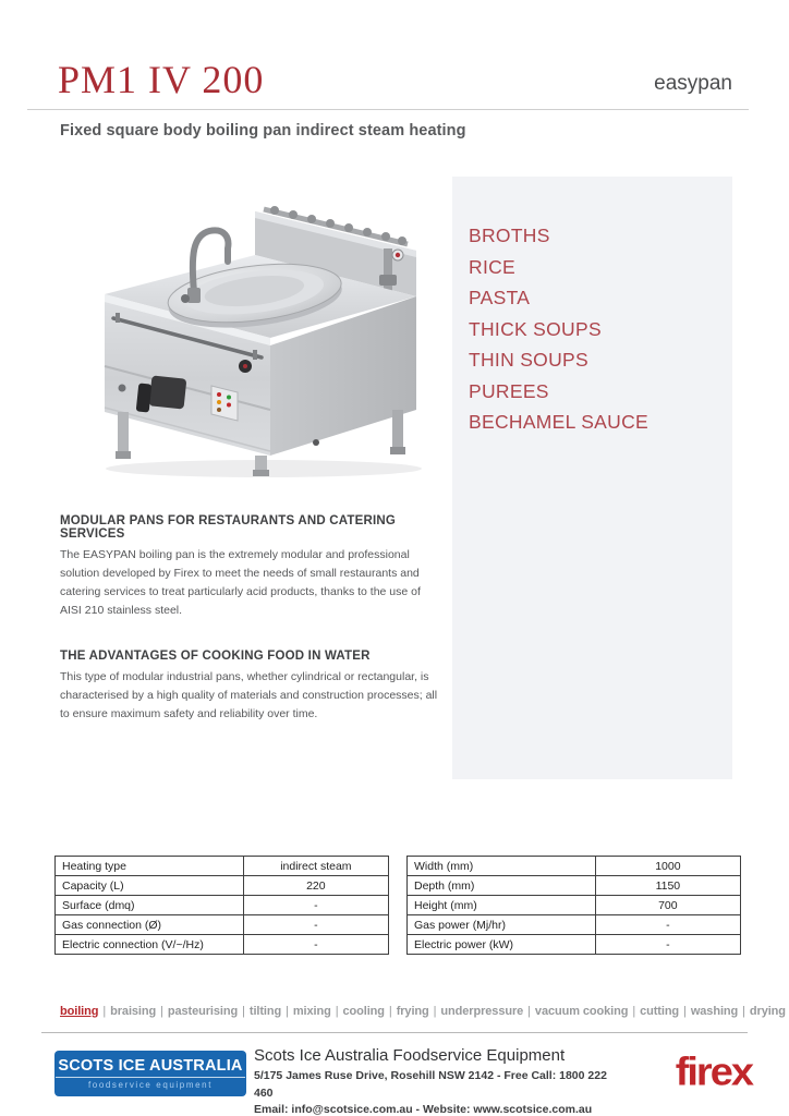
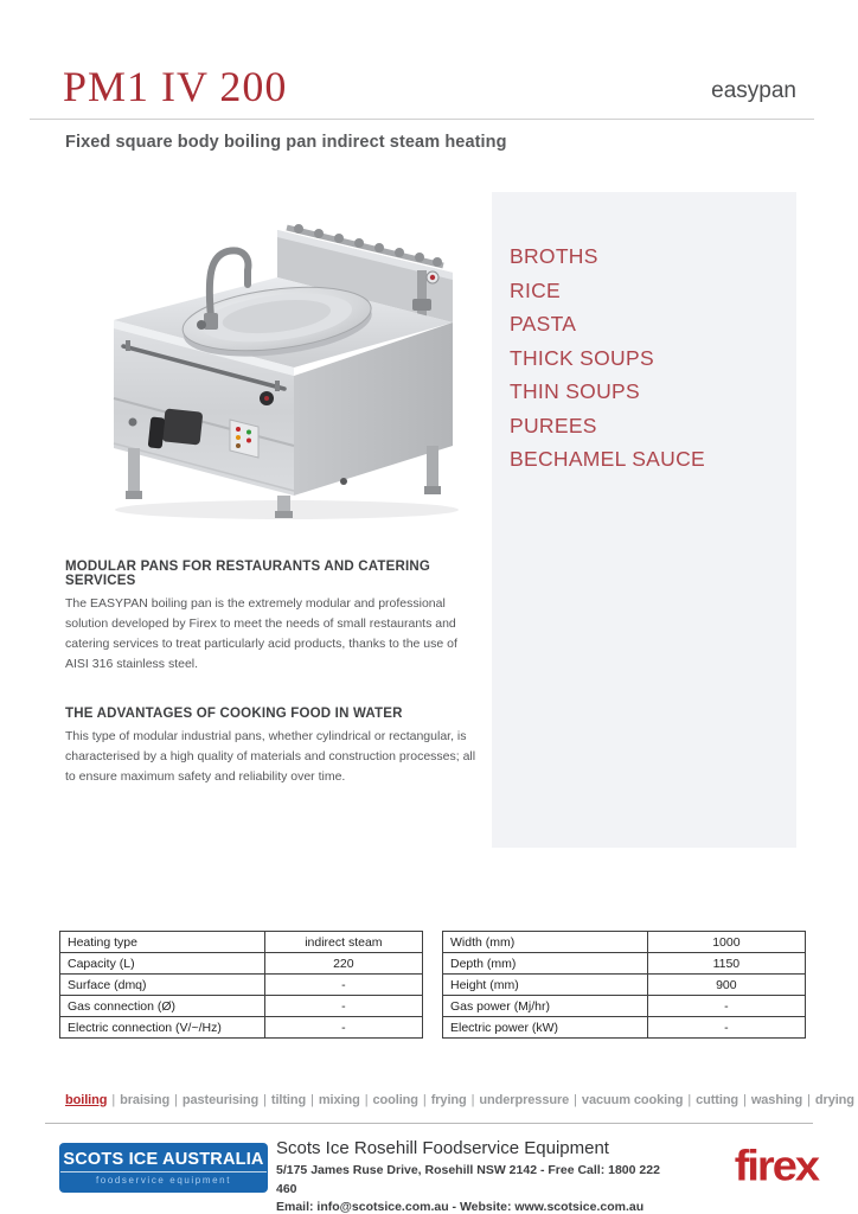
  PM1 IV 200
  easypan
  Fixed square body boiling pan indirect steam heating
  BROTHS
  RICE
  PASTA
  THICK SOUPS
  THIN SOUPS
  PUREES
  BECHAMEL SAUCE
  MODULAR PANS FOR RESTAURANTS AND CATERING SERVICES
- The EASYPAN boiling pan is the extremely modular and professional solution developed by Firex to meet the needs of small restaurants and catering services to treat particularly acid products, thanks to the use of AISI 210 stainless steel.
+ The EASYPAN boiling pan is the extremely modular and professional solution developed by Firex to meet the needs of small restaurants and catering services to treat particularly acid products, thanks to the use of AISI 316 stainless steel.
  THE ADVANTAGES OF COOKING FOOD IN WATER
  This type of modular industrial pans, whether cylindrical or rectangular, is characterised by a high quality of materials and construction processes; all to ensure maximum safety and reliability over time.
  Heating type	indirect steam
  Capacity (L)	220
  Surface (dmq)	-
  Gas connection (Ø)	-
  Electric connection (V/~/Hz)	-
  Width (mm)	1000
  Depth (mm)	1150
- Height (mm)	700
+ Height (mm)	900
  Gas power (Mj/hr)	-
  Electric power (kW)	-
  boiling | braising | pasteurising | tilting | mixing | cooling | frying | underpressure | vacuum cooking | cutting | washing | drying
  SCOTS ICE AUSTRALIA
  foodservice equipment
- Scots Ice Australia Foodservice Equipment
+ Scots Ice Rosehill Foodservice Equipment
  5/175 James Ruse Drive, Rosehill NSW 2142 - Free Call: 1800 222 460
  Email: info@scotsice.com.au - Website: www.scotsice.com.au
  firex
